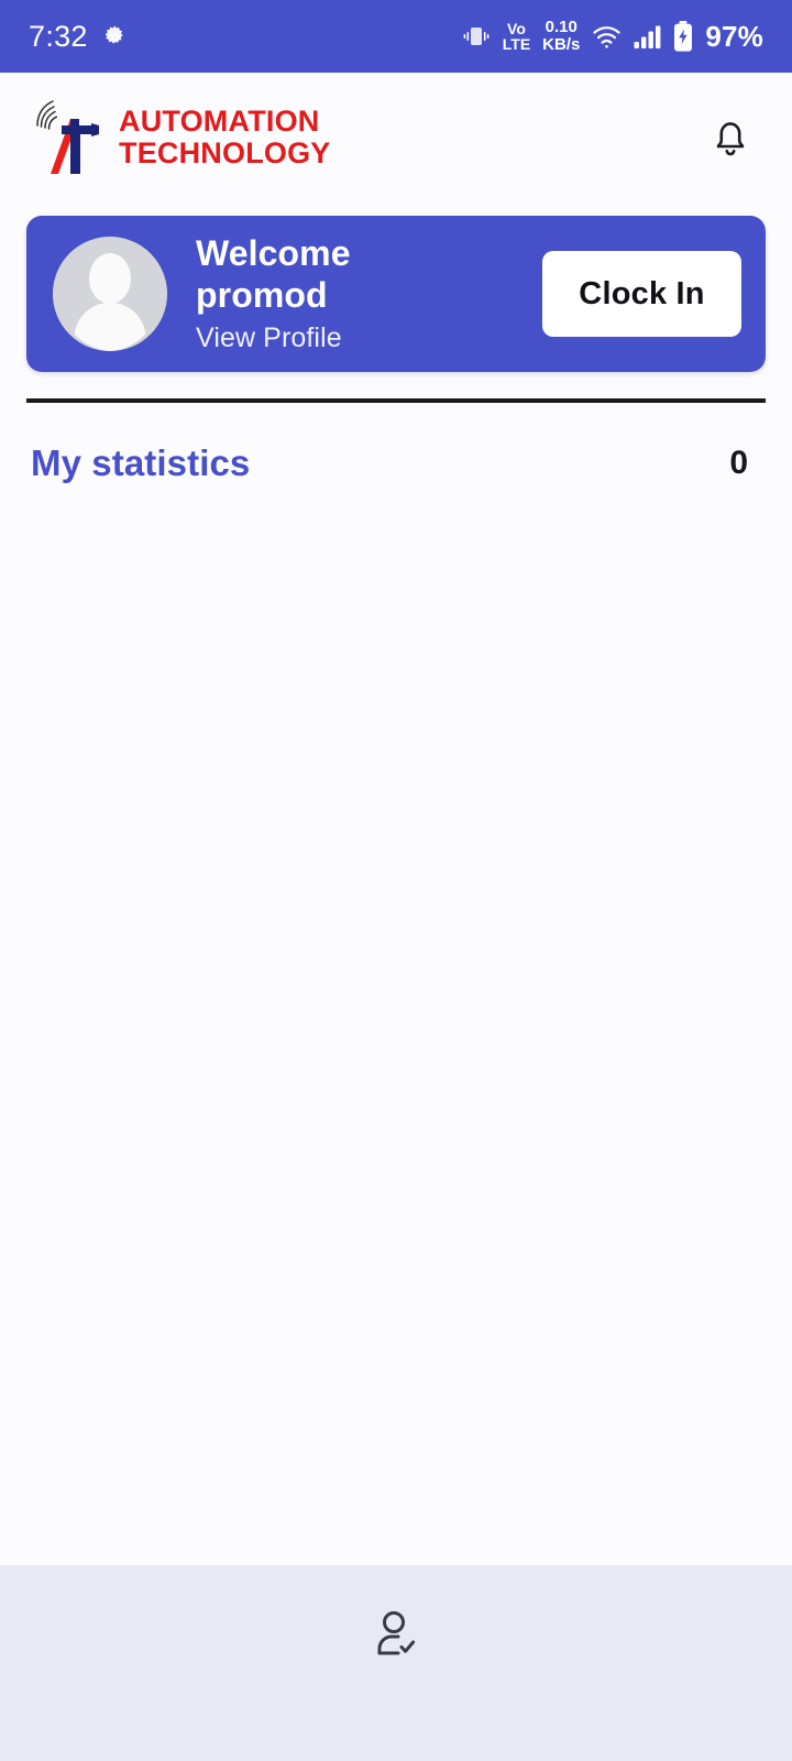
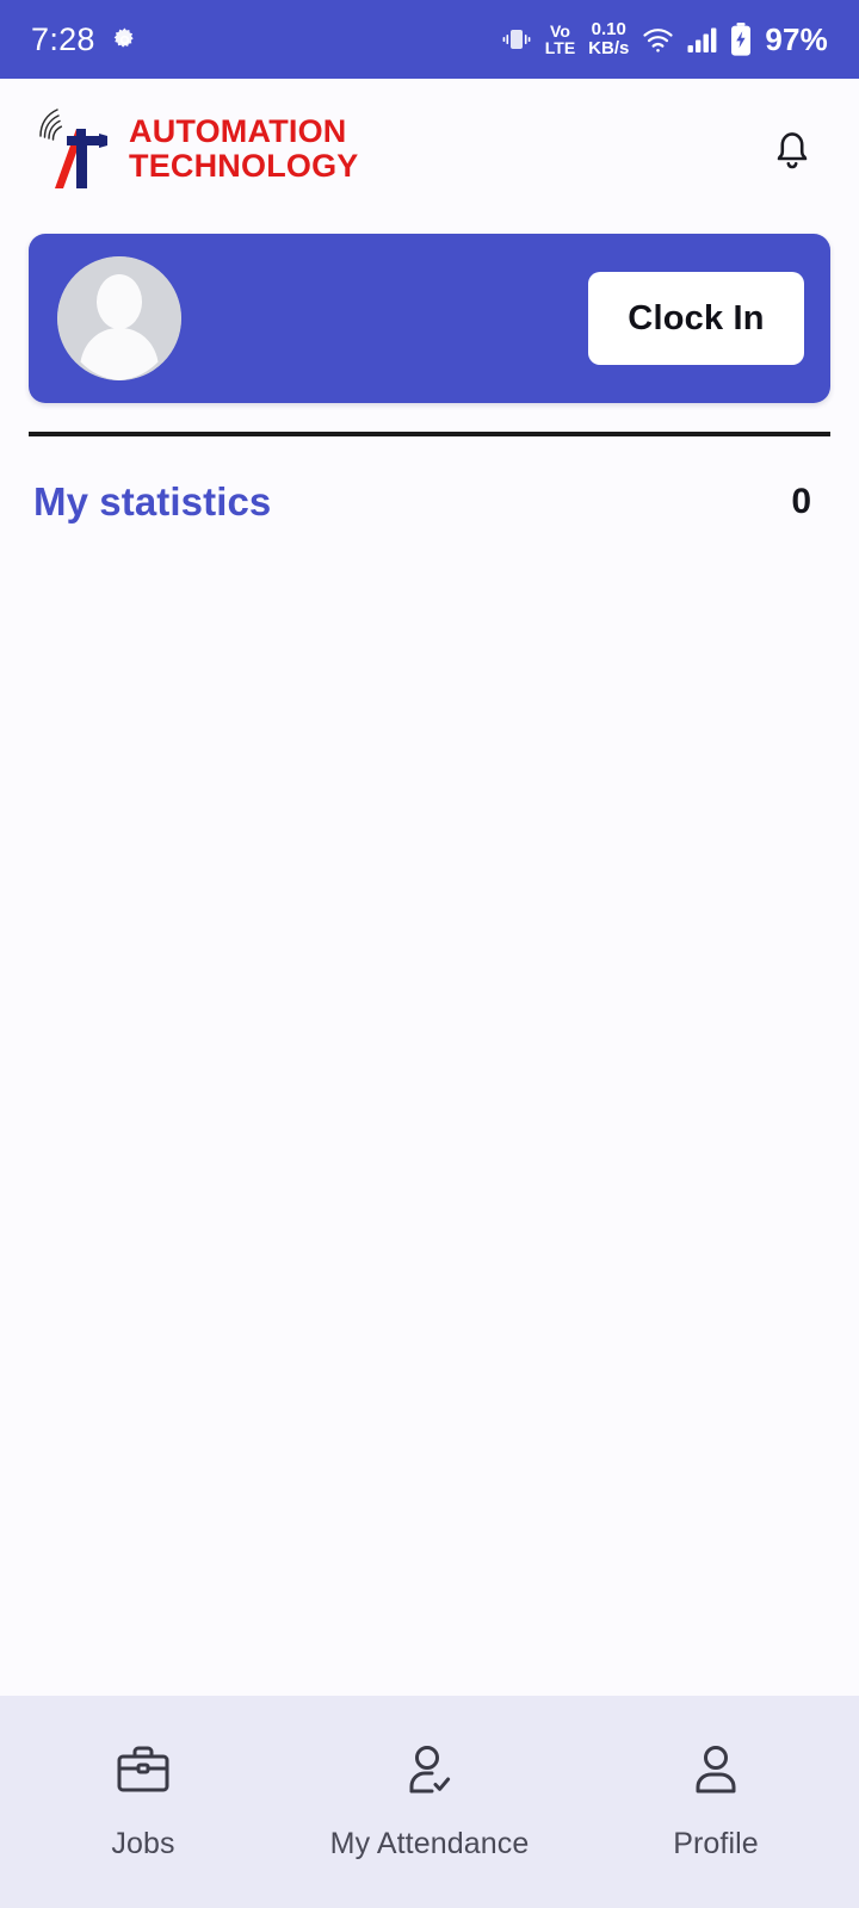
- 7:32
+ 7:28
  Vo
  LTE
  0.10
  KB/s
  97%
  AUTOMATION
  TECHNOLOGY
- Welcome promod
- View Profile
  Clock In
  My statistics
  0
+ Jobs
+ My Attendance
+ Profile
